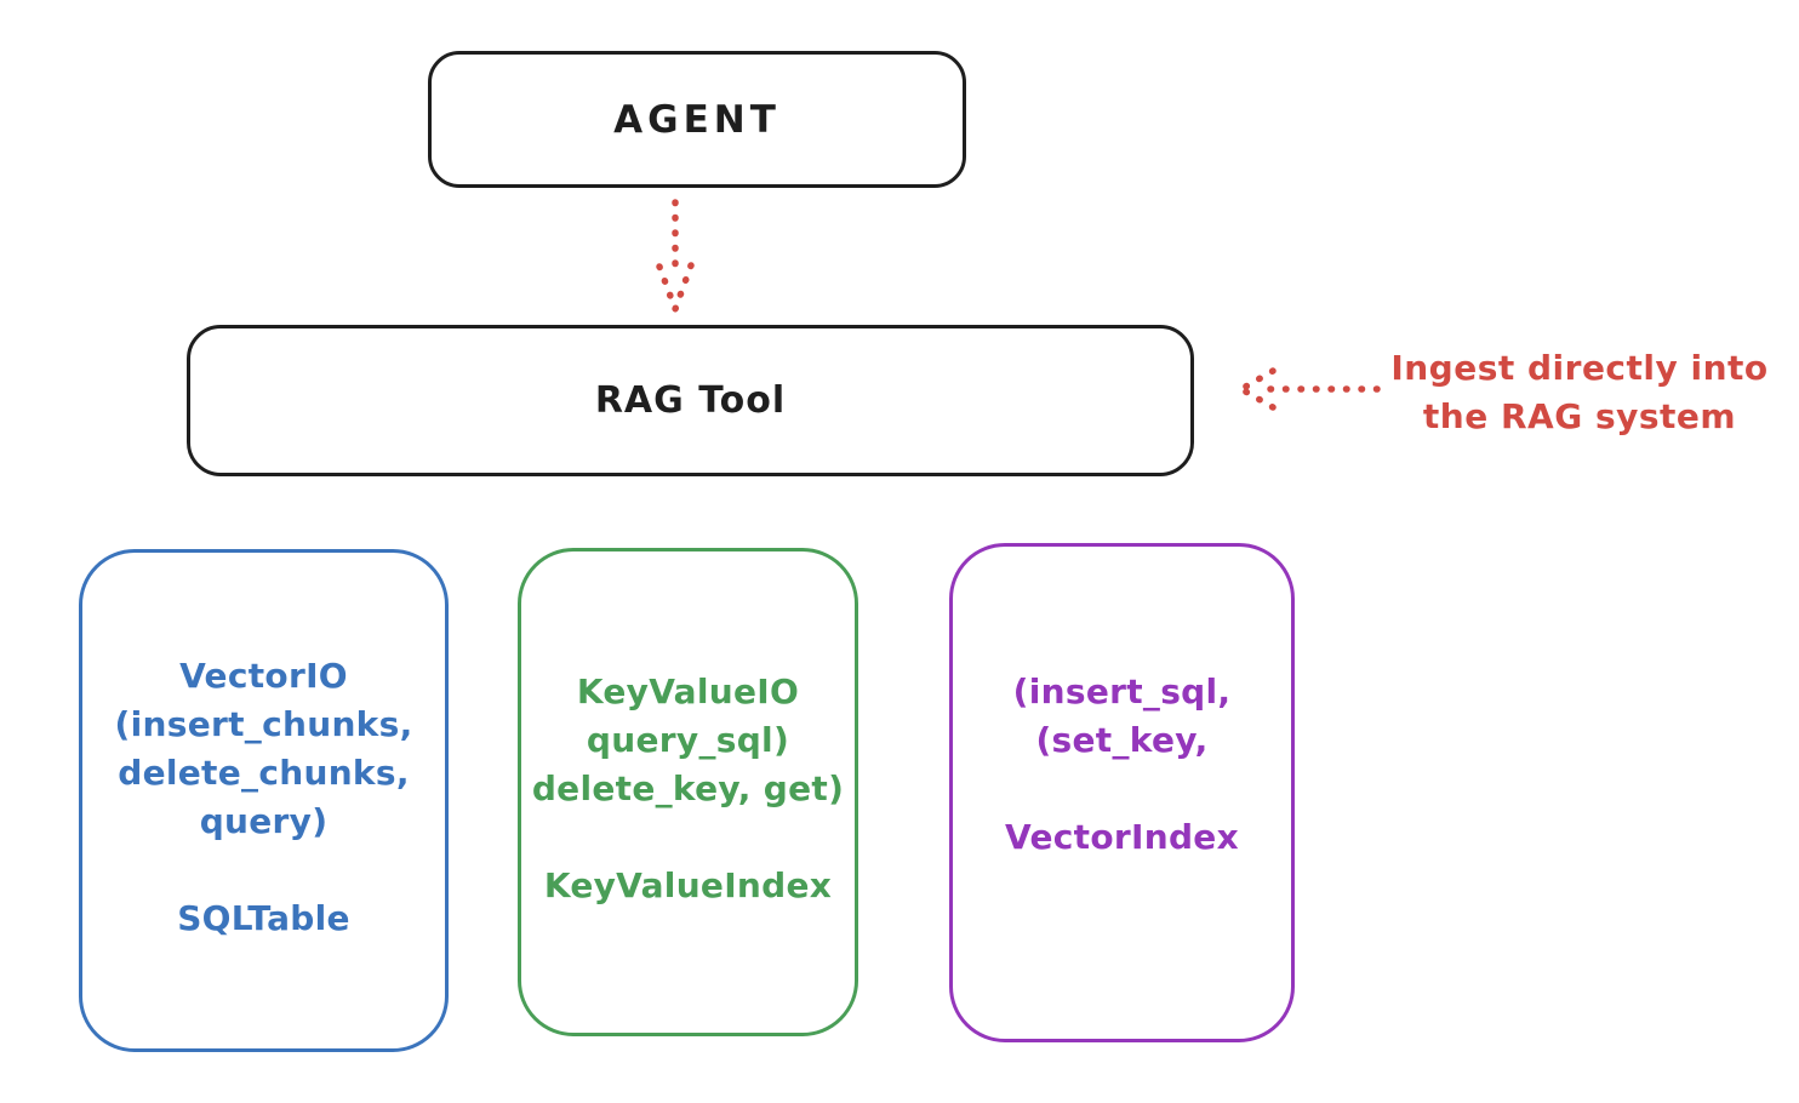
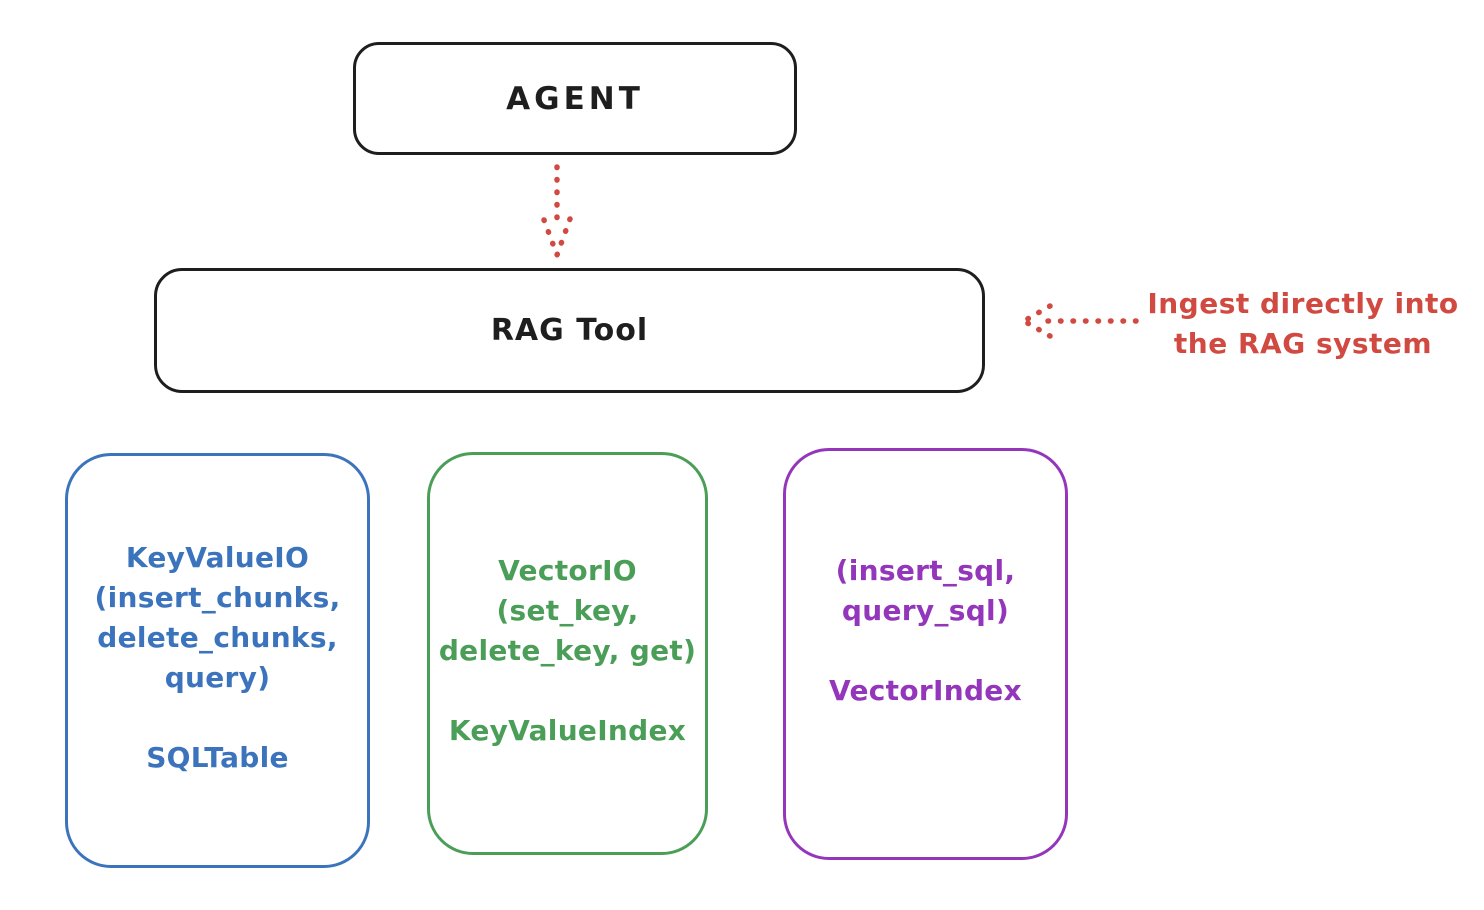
  AGENT
  RAG Tool
  Ingest directly into
  the RAG system
- VectorIO
+ KeyValueIO
  (insert_chunks,
  delete_chunks,
  query)
  SQLTable
- KeyValueIO
+ VectorIO
- query_sql)
+ (set_key,
  delete_key, get)
  KeyValueIndex
  (insert_sql,
- (set_key,
+ query_sql)
  VectorIndex
